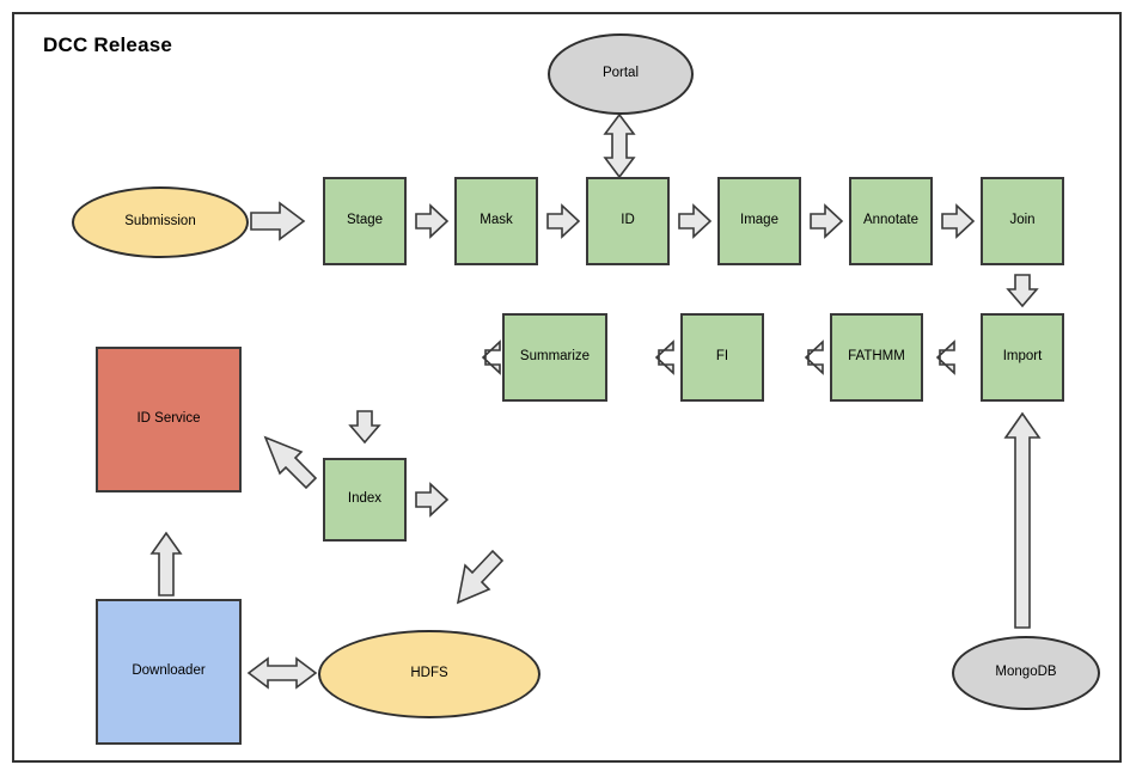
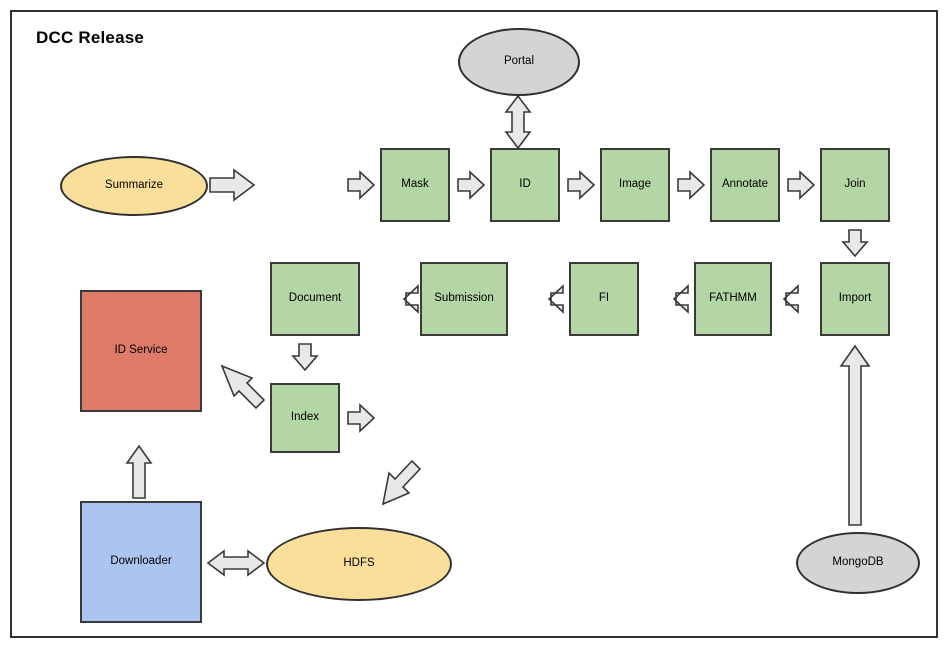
  DCC Release
  Portal
- Submission
+ Summarize
- Stage
  Mask
  ID
  Image
  Annotate
  Join
  Import
  FATHMM
  FI
- Summarize
+ Submission
+ Document
  Index
  ID Service
  Downloader
  HDFS
  MongoDB
